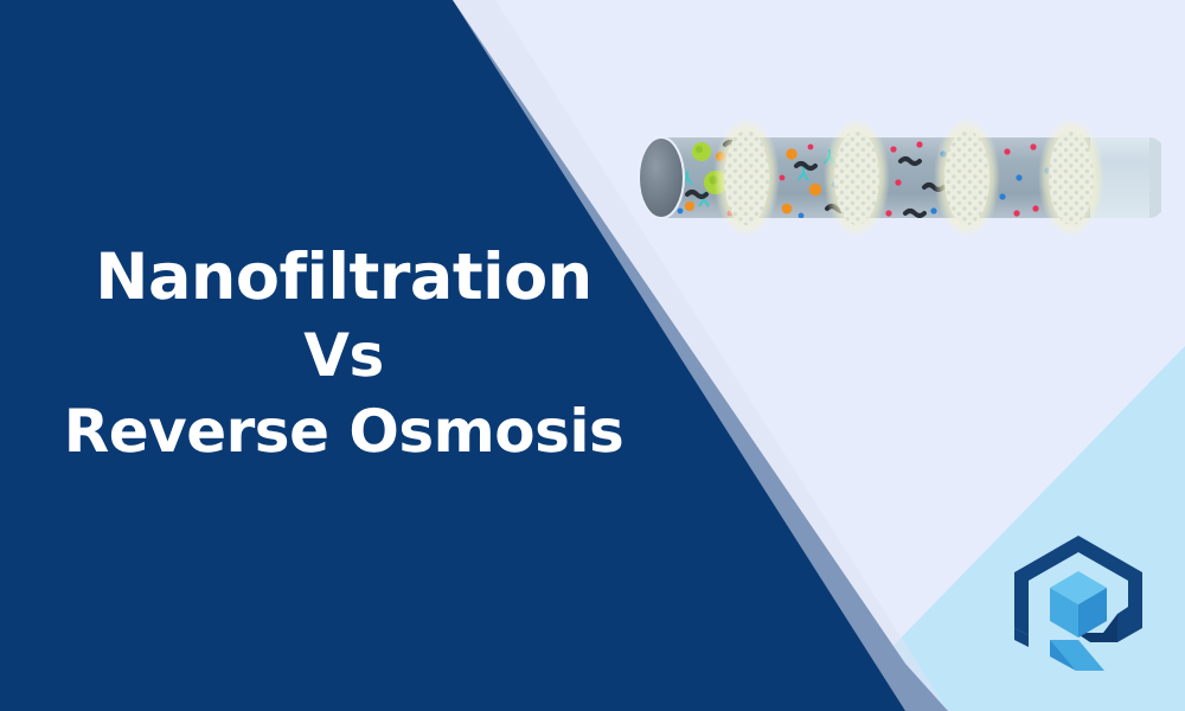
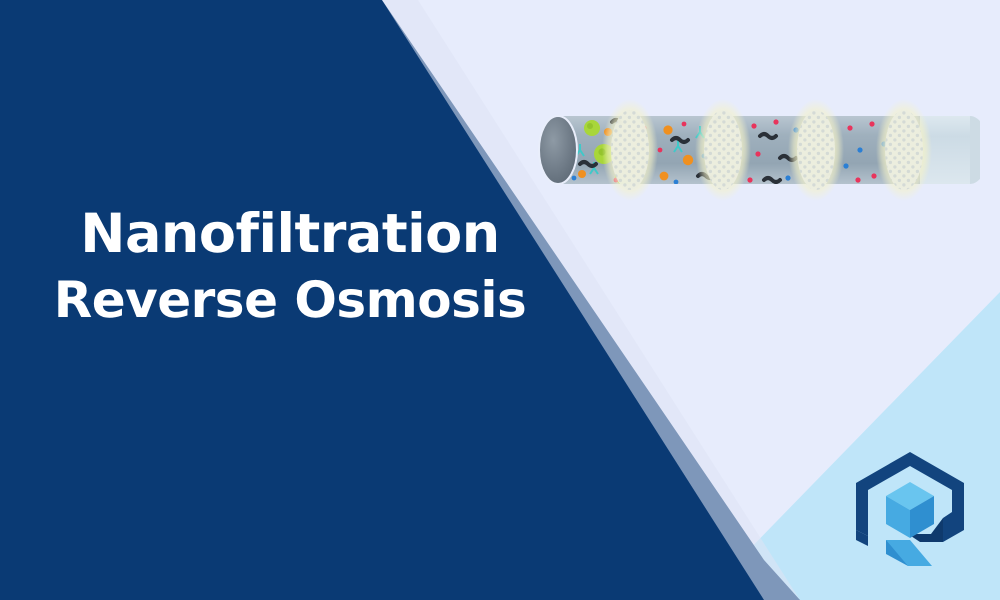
  Nanofiltration
- Vs
  Reverse Osmosis
